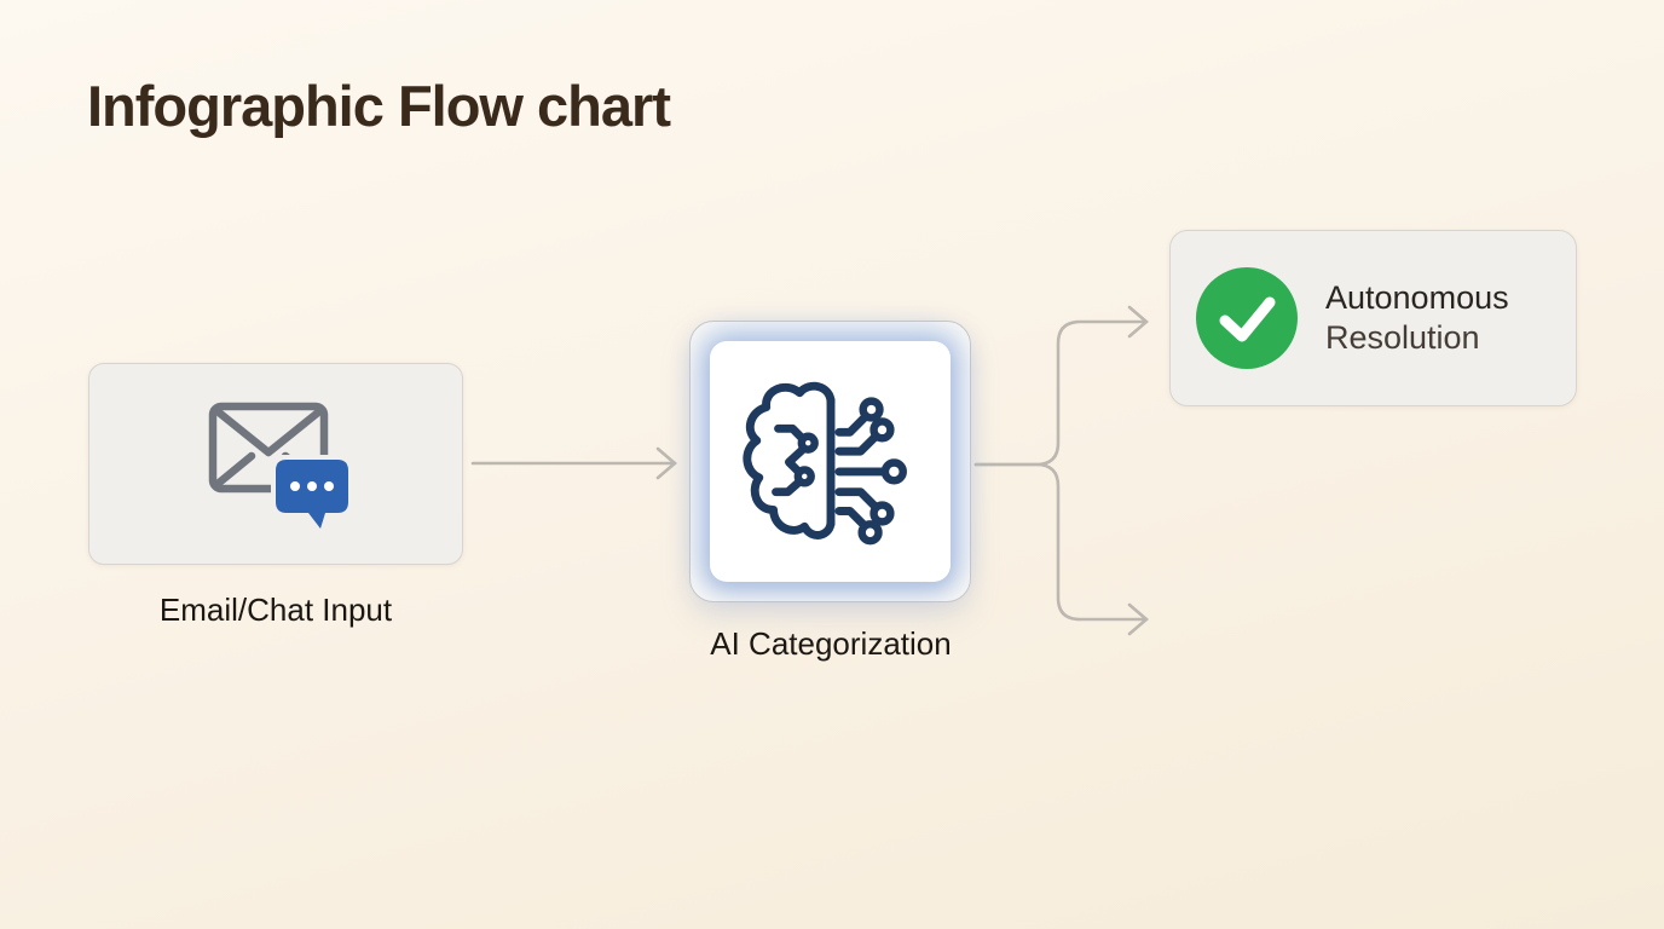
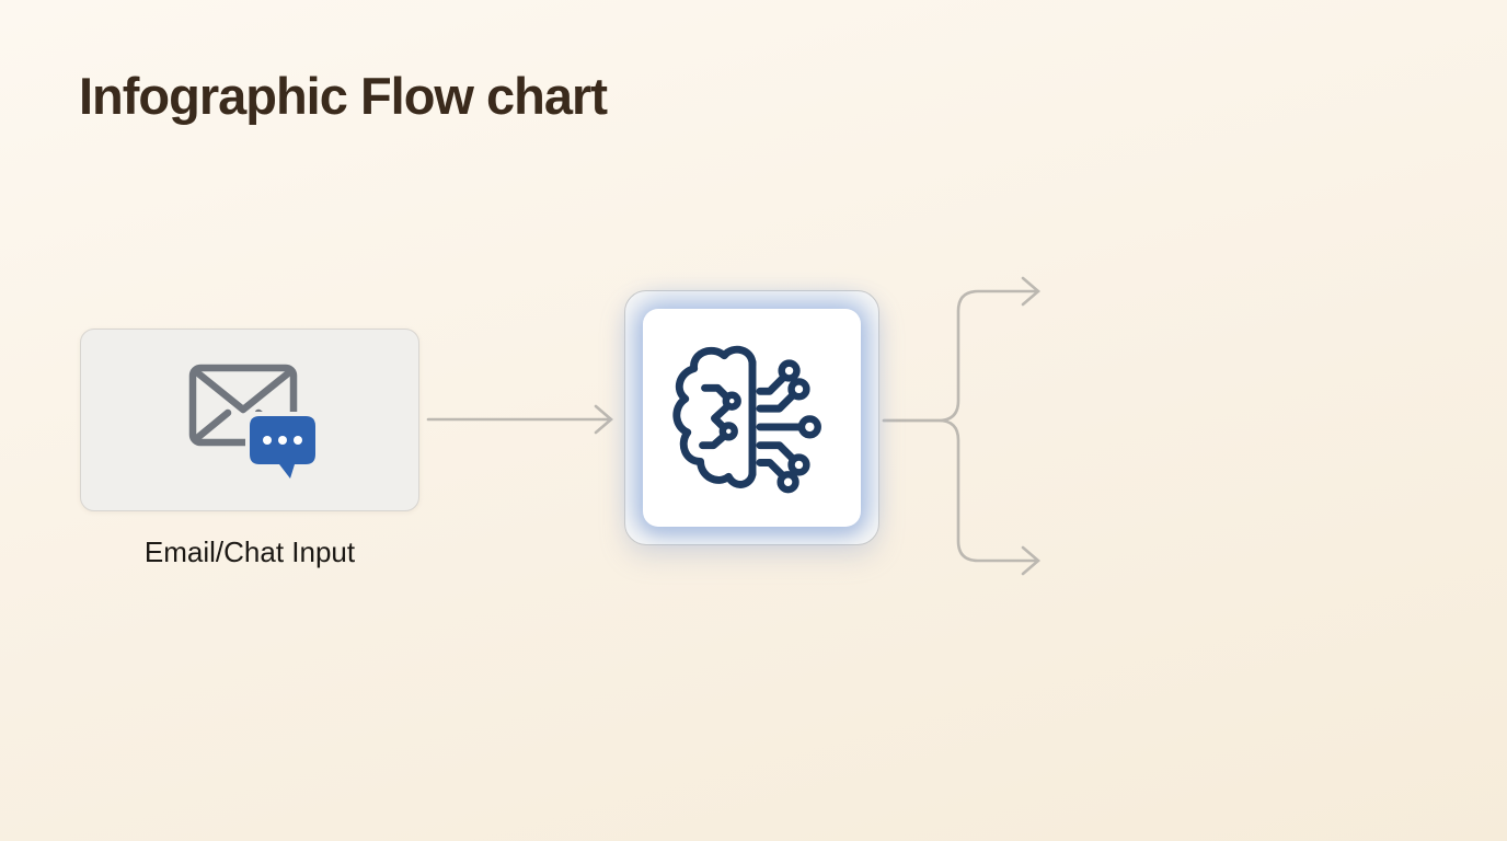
  Infographic Flow chart
  Email/Chat Input
- AI Categorization
- Autonomous
- Resolution
